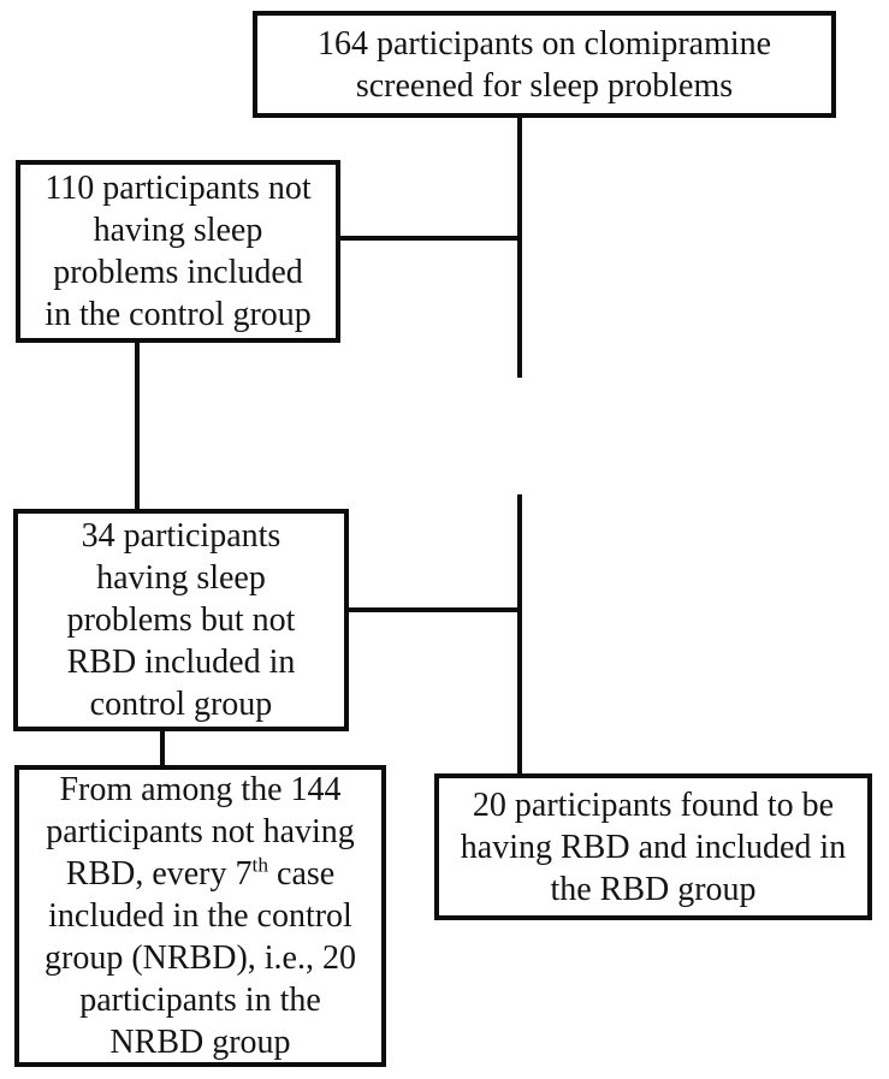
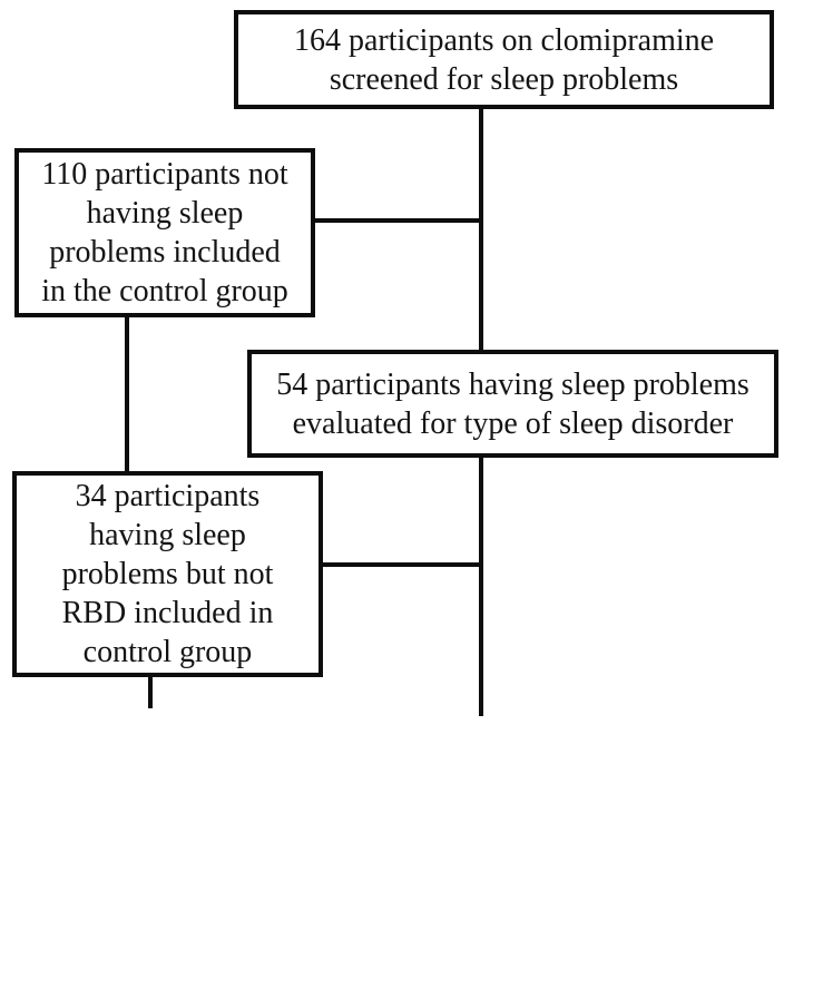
  164 participants on clomipramine
  screened for sleep problems
  110 participants not
  having sleep
  problems included
  in the control group
+ 54 participants having sleep problems
+ evaluated for type of sleep disorder
  34 participants
  having sleep
  problems but not
  RBD included in
  control group
- From among the 144
- participants not having
- RBD, every 7th case
- included in the control
- group (NRBD), i.e., 20
- participants in the
- NRBD group
- 20 participants found to be
- having RBD and included in
- the RBD group
